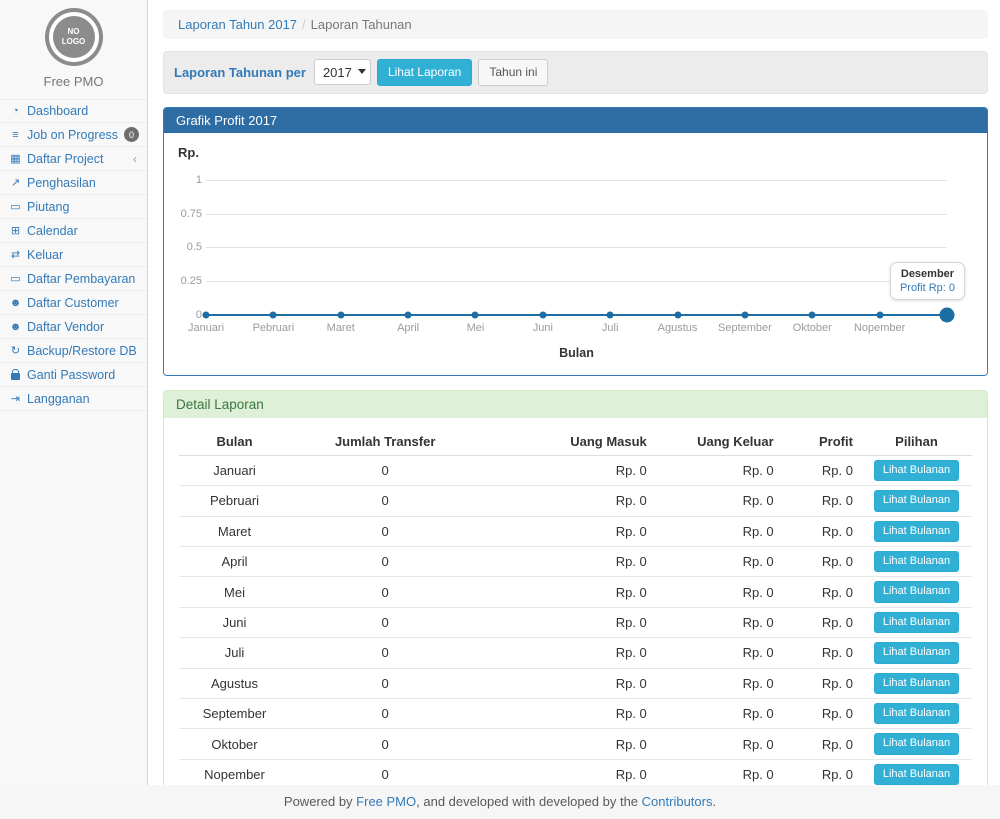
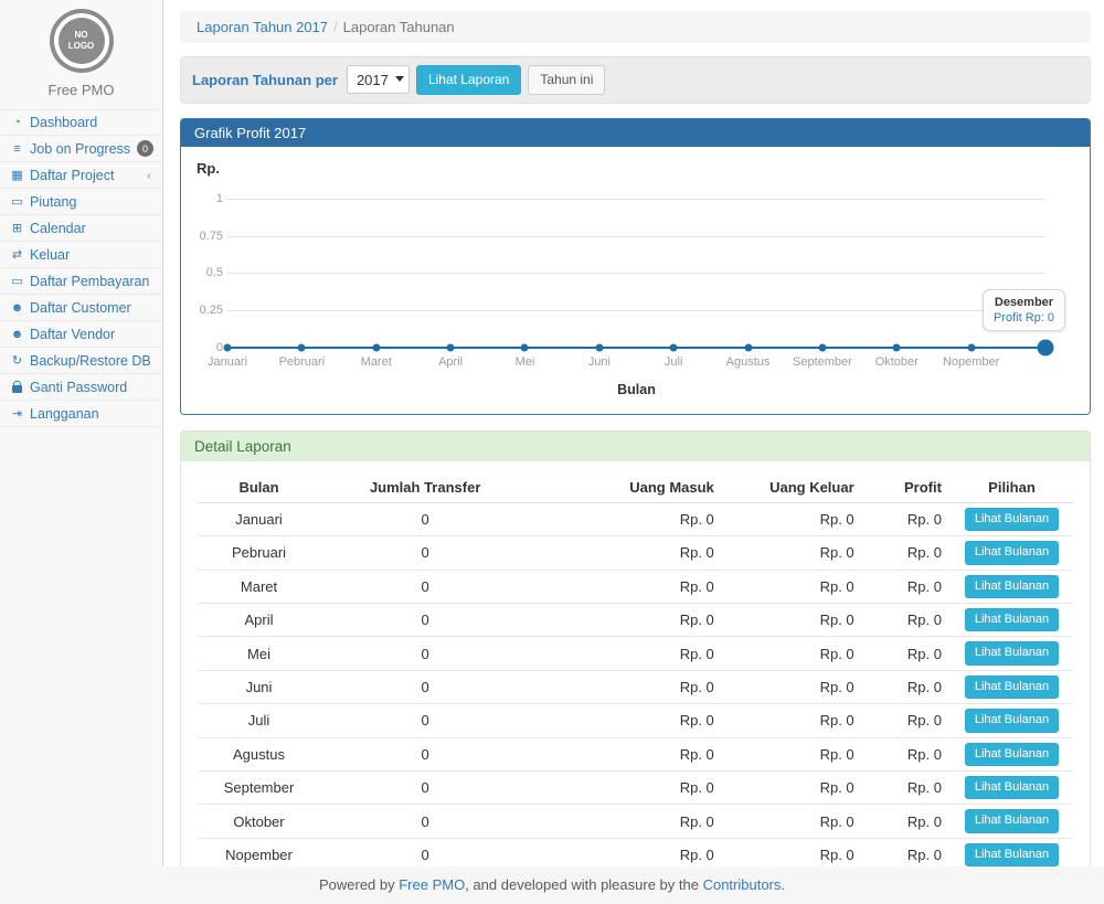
  NO
  LOGO
  Free PMO
  ◔
  Dashboard
  ≡
  Job on Progress
  0
  ▦
  Daftar Project
  ‹
- ↗
- Penghasilan
  ▭
  Piutang
  ⊞
  Calendar
  ⇄
  Keluar
  ▭
  Daftar Pembayaran
  ☻
  Daftar Customer
  ☻
  Daftar Vendor
  ↻
  Backup/Restore DB
  Ganti Password
  ⇥
  Langganan
  Laporan Tahun 2017 / Laporan Tahunan
  Laporan Tahunan per
  2017
  Lihat Laporan
  Tahun ini
  Grafik Profit 2017
  Rp.
  Bulan
  Desember
  Profit Rp: 0
  Januari
  Pebruari
  Maret
  April
  Mei
  Juni
  Juli
  Agustus
  September
  Oktober
  Nopember
  1
  0.75
  0.5
  0.25
  0
  Detail Laporan
  Bulan	Jumlah Transfer	Uang Masuk	Uang Keluar	Profit	Pilihan
  Januari	0	Rp. 0	Rp. 0	Rp. 0	Lihat Bulanan
  Pebruari	0	Rp. 0	Rp. 0	Rp. 0	Lihat Bulanan
  Maret	0	Rp. 0	Rp. 0	Rp. 0	Lihat Bulanan
  April	0	Rp. 0	Rp. 0	Rp. 0	Lihat Bulanan
  Mei	0	Rp. 0	Rp. 0	Rp. 0	Lihat Bulanan
  Juni	0	Rp. 0	Rp. 0	Rp. 0	Lihat Bulanan
  Juli	0	Rp. 0	Rp. 0	Rp. 0	Lihat Bulanan
  Agustus	0	Rp. 0	Rp. 0	Rp. 0	Lihat Bulanan
  September	0	Rp. 0	Rp. 0	Rp. 0	Lihat Bulanan
  Oktober	0	Rp. 0	Rp. 0	Rp. 0	Lihat Bulanan
  Nopember	0	Rp. 0	Rp. 0	Rp. 0	Lihat Bulanan
- Powered by Free PMO, and developed with developed by the Contributors.
+ Powered by Free PMO, and developed with pleasure by the Contributors.
